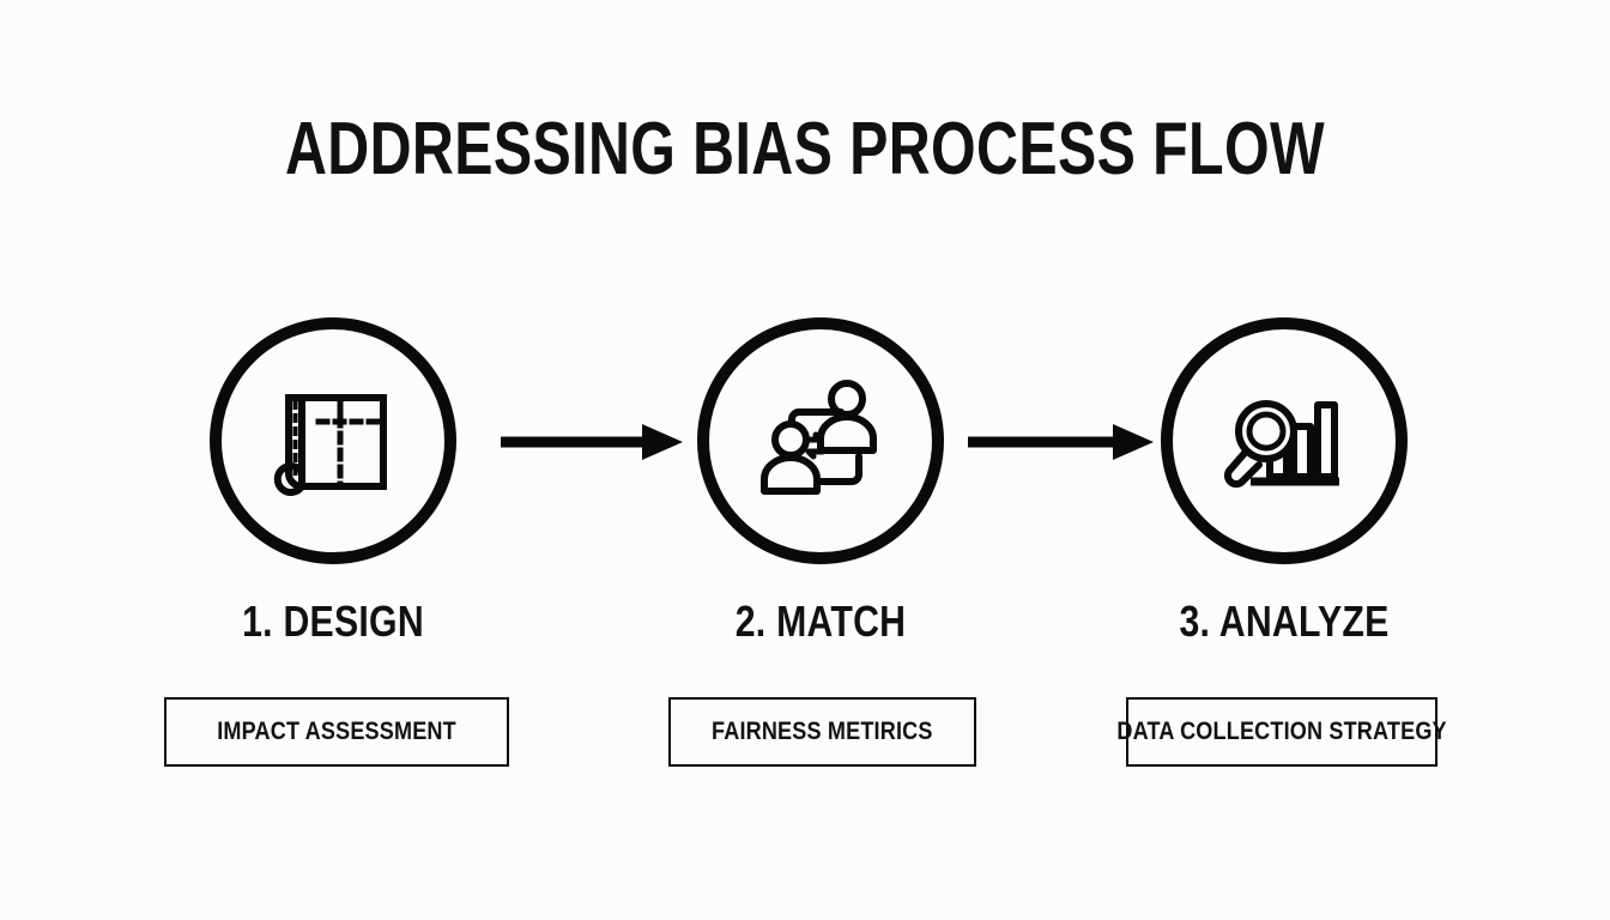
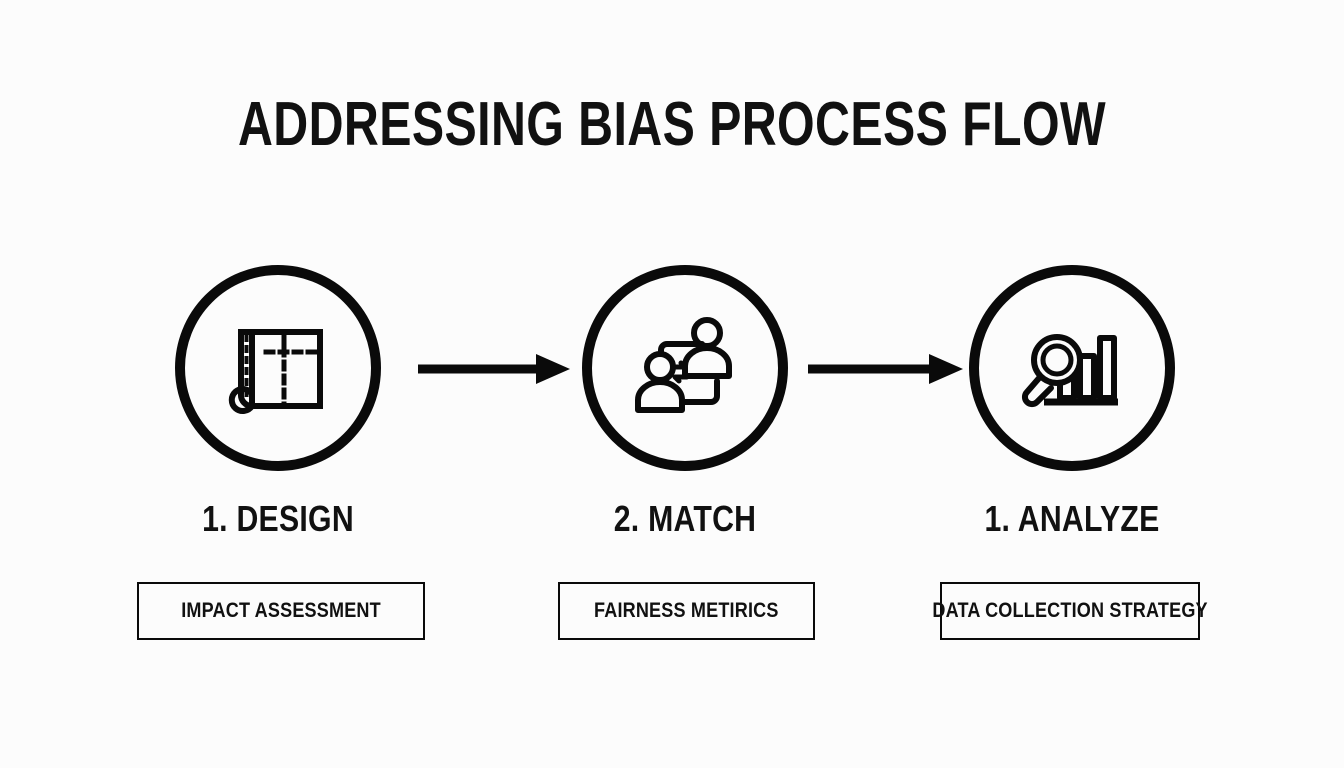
  ADDRESSING BIAS PROCESS FLOW
  1. DESIGN
  2. MATCH
- 3. ANALYZE
+ 1. ANALYZE
  IMPACT ASSESSMENT
  FAIRNESS METIRICS
  DATA COLLECTION STRATEGY
